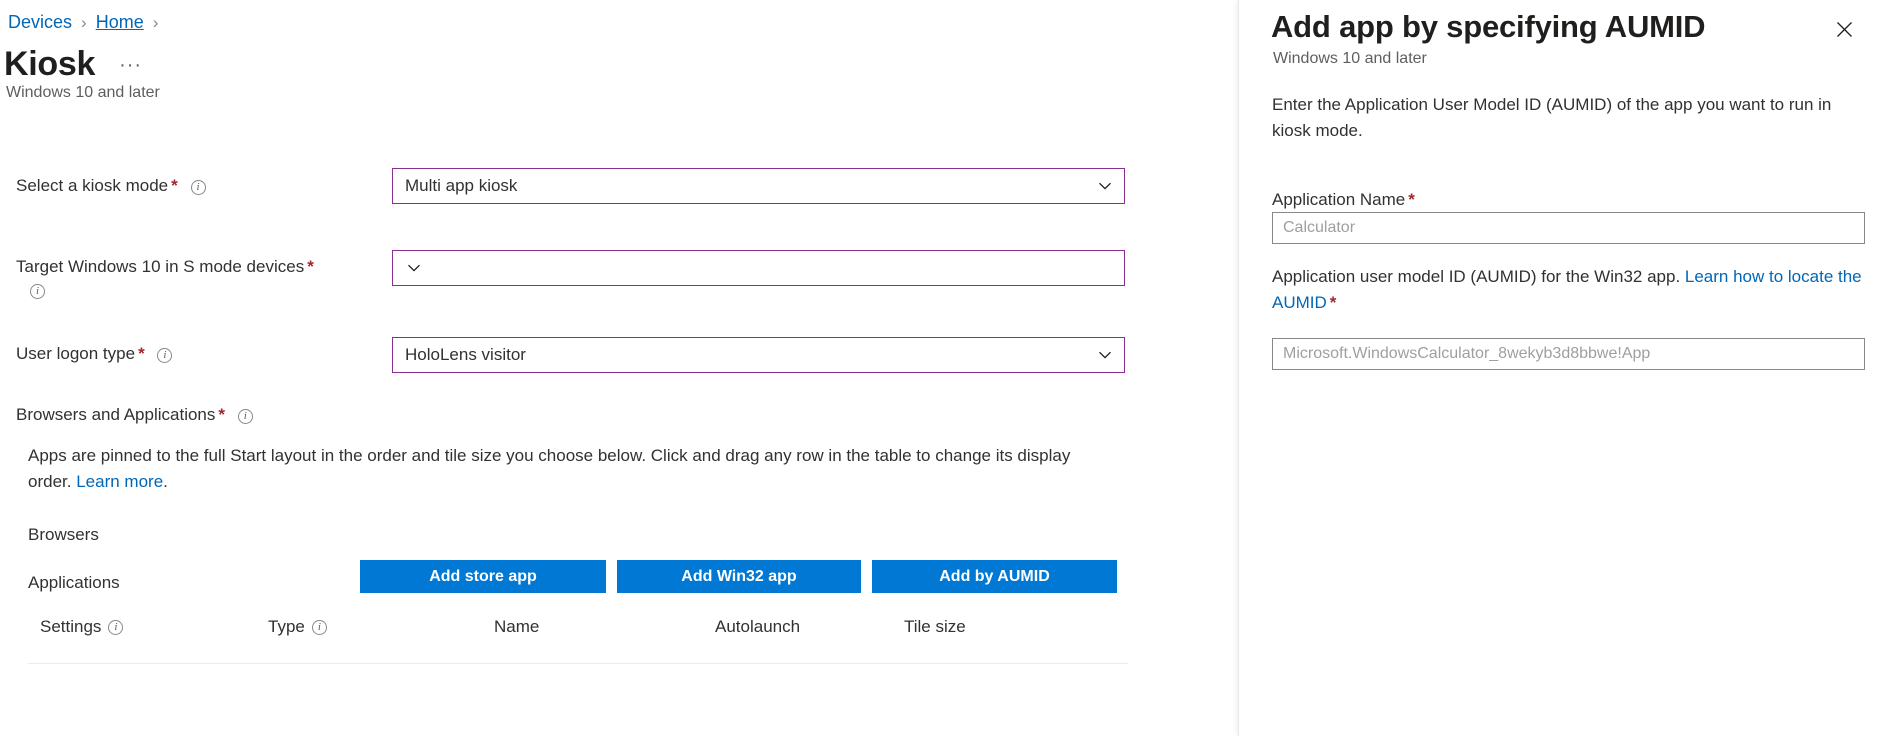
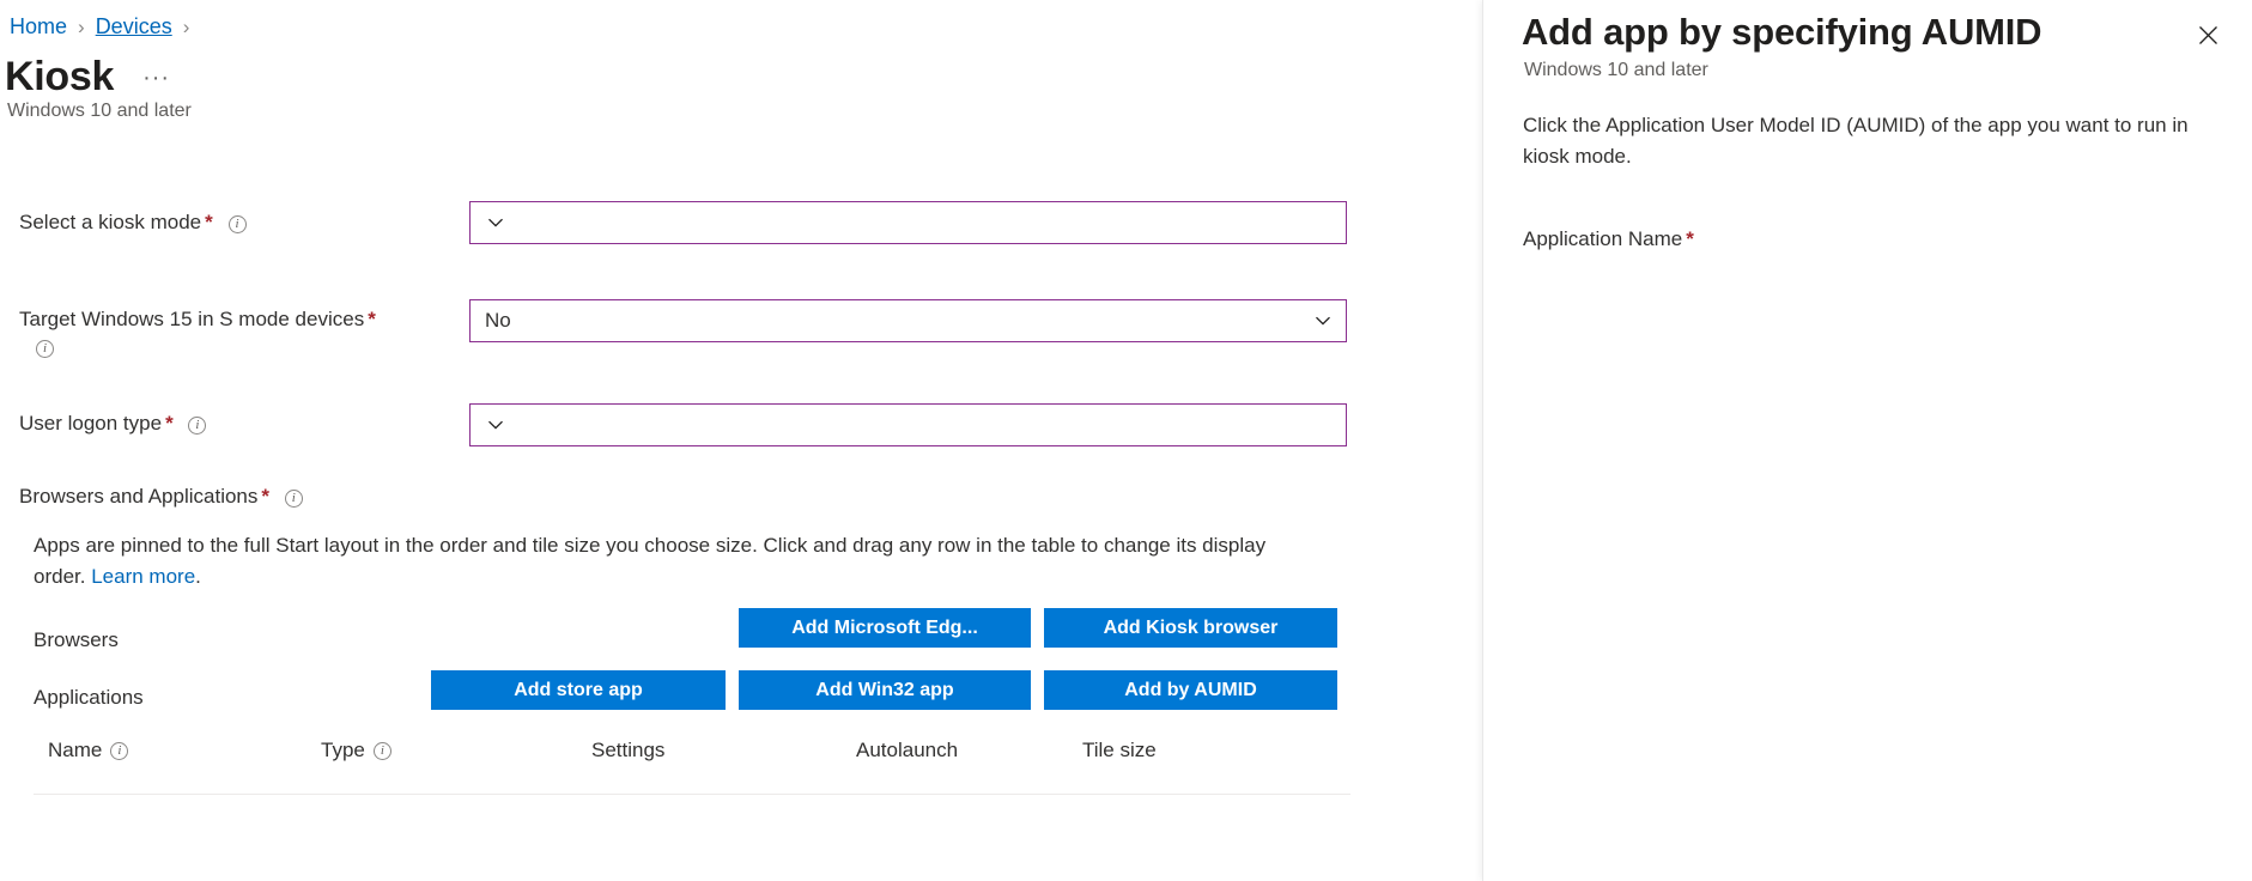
- Devices
+ Home
  ›
- Home
+ Devices
  ›
  Kiosk
  ···
  Windows 10 and later
  Select a kiosk mode * i
- Multi app kiosk
- Target Windows 10 in S mode devices *
+ Target Windows 15 in S mode devices *
  i
+ No
  User logon type * i
- HoloLens visitor
  Browsers and Applications * i
- Apps are pinned to the full Start layout in the order and tile size you choose below. Click and drag any row in the table to change its display order. Learn more.
+ Apps are pinned to the full Start layout in the order and tile size you choose size. Click and drag any row in the table to change its display order. Learn more.
  Browsers
+ Add Microsoft Edg...
+ Add Kiosk browser
  Applications
  Add store app
  Add Win32 app
  Add by AUMID
- Settings
+ Name
  i
  Type
  i
- Name
+ Settings
  Autolaunch
  Tile size
  Add app by specifying AUMID
  Windows 10 and later
- Enter the Application User Model ID (AUMID) of the app you want to run in kiosk mode.
+ Click the Application User Model ID (AUMID) of the app you want to run in kiosk mode.
  Application Name *
- Calculator
- Application user model ID (AUMID) for the Win32 app. Learn how to locate the AUMID *
- Microsoft.WindowsCalculator_8wekyb3d8bbwe!App
